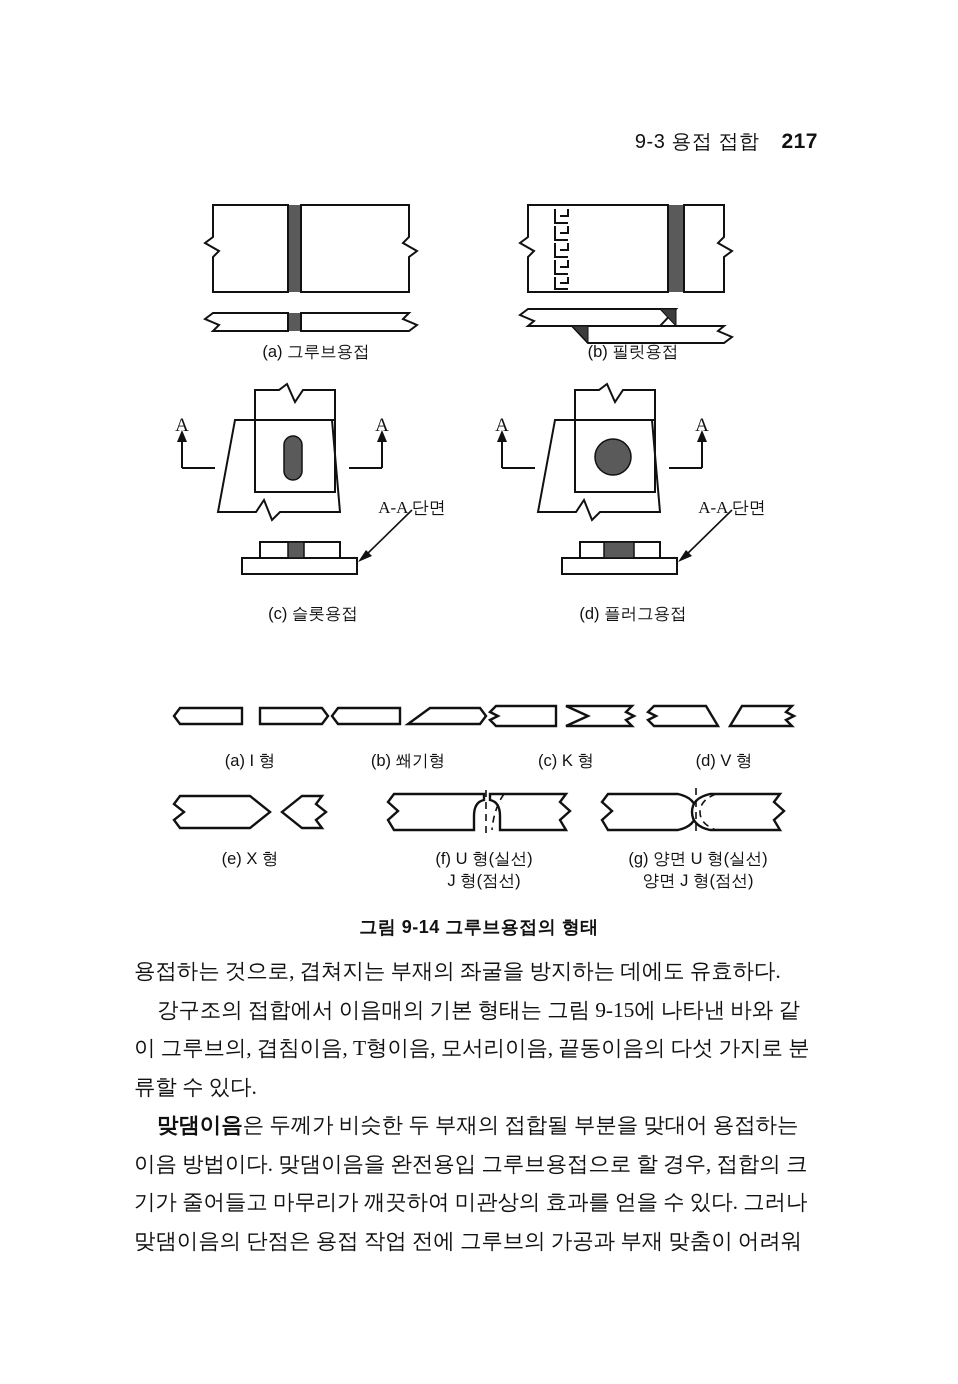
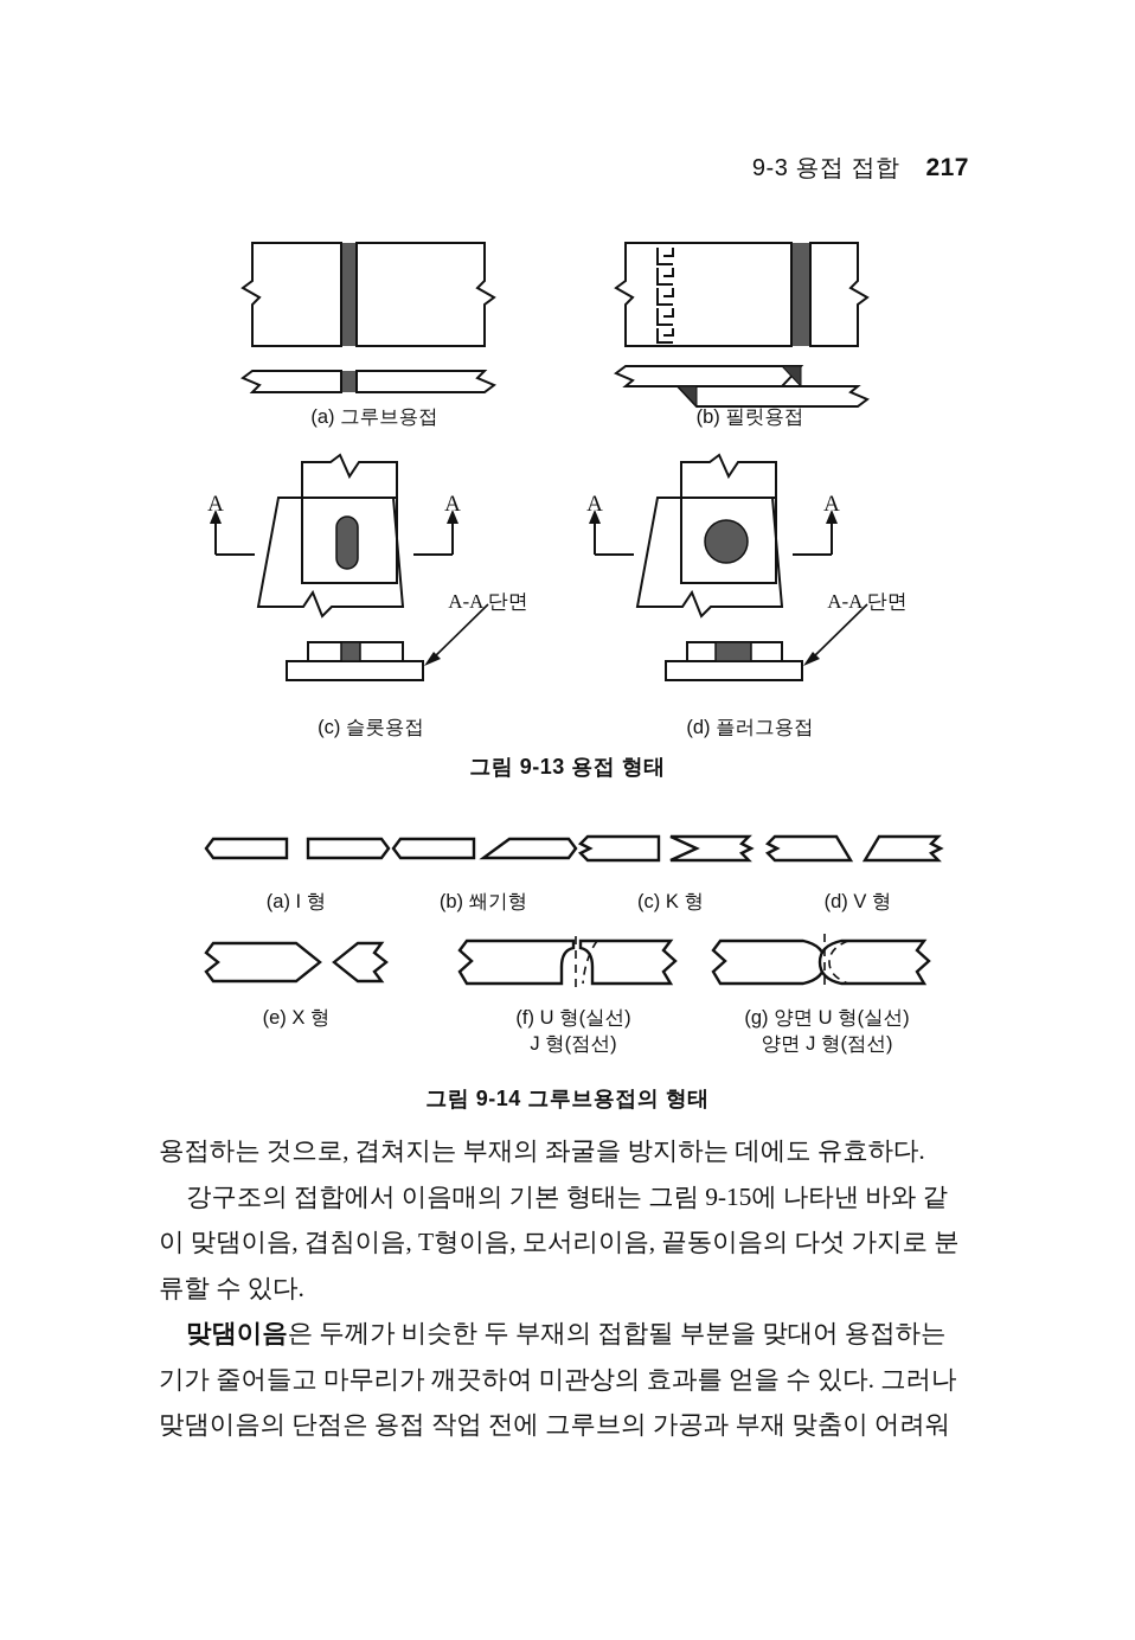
  9-3 용접 접합
  217
  (a) 그루브용접
  (b) 필릿용접
  A
  A
  A-A 단면
  (c) 슬롯용접
  A
  A
  A-A 단면
  (d) 플러그용접
+ 그림 9-13 용접 형태
  (a) I 형
  (b) 쐐기형
  (c) K 형
  (d) V 형
  (e) X 형
  (f) U 형(실선)
  J 형(점선)
  (g) 양면 U 형(실선)
  양면 J 형(점선)
  그림 9-14 그루브용접의 형태
  용접하는 것으로, 겹쳐지는 부재의 좌굴을 방지하는 데에도 유효하다.
  강구조의 접합에서 이음매의 기본 형태는 그림 9-15에 나타낸 바와 같
- 이 그루브의, 겹침이음, T형이음, 모서리이음, 끝동이음의 다섯 가지로 분
+ 이 맞댐이음, 겹침이음, T형이음, 모서리이음, 끝동이음의 다섯 가지로 분
  류할 수 있다.
  맞댐이음은 두께가 비슷한 두 부재의 접합될 부분을 맞대어 용접하는
- 이음 방법이다. 맞댐이음을 완전용입 그루브용접으로 할 경우, 접합의 크
  기가 줄어들고 마무리가 깨끗하여 미관상의 효과를 얻을 수 있다. 그러나
  맞댐이음의 단점은 용접 작업 전에 그루브의 가공과 부재 맞춤이 어려워
